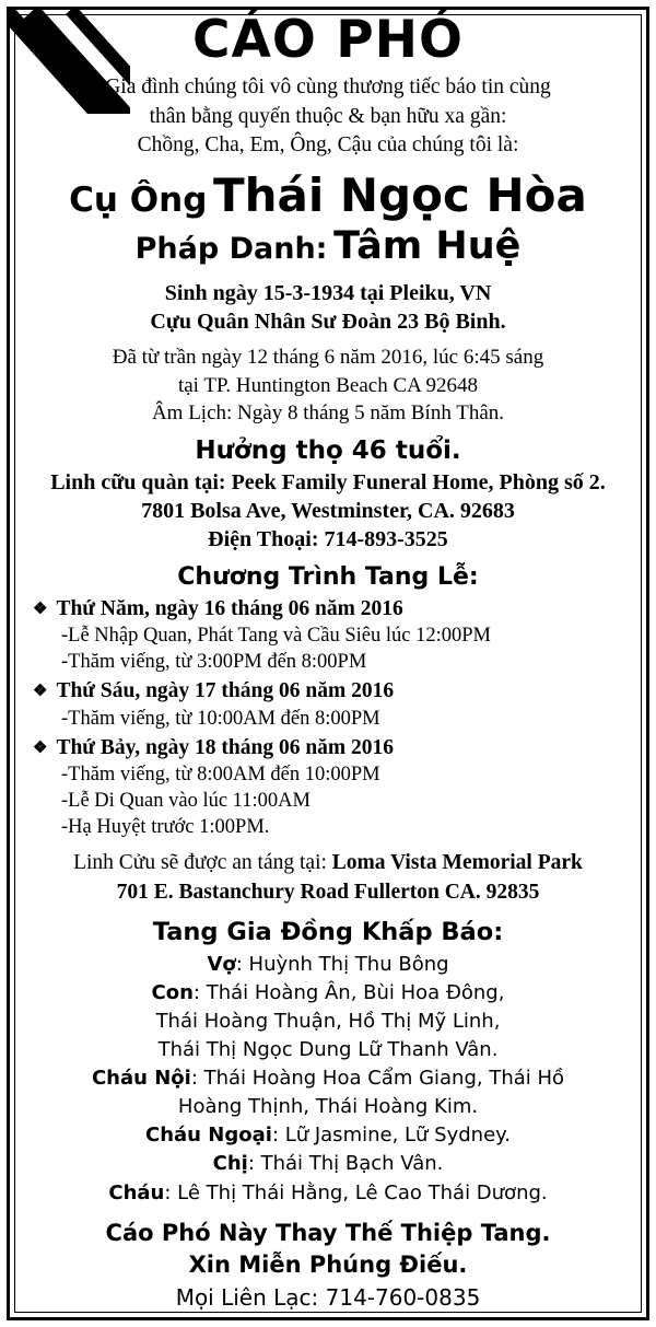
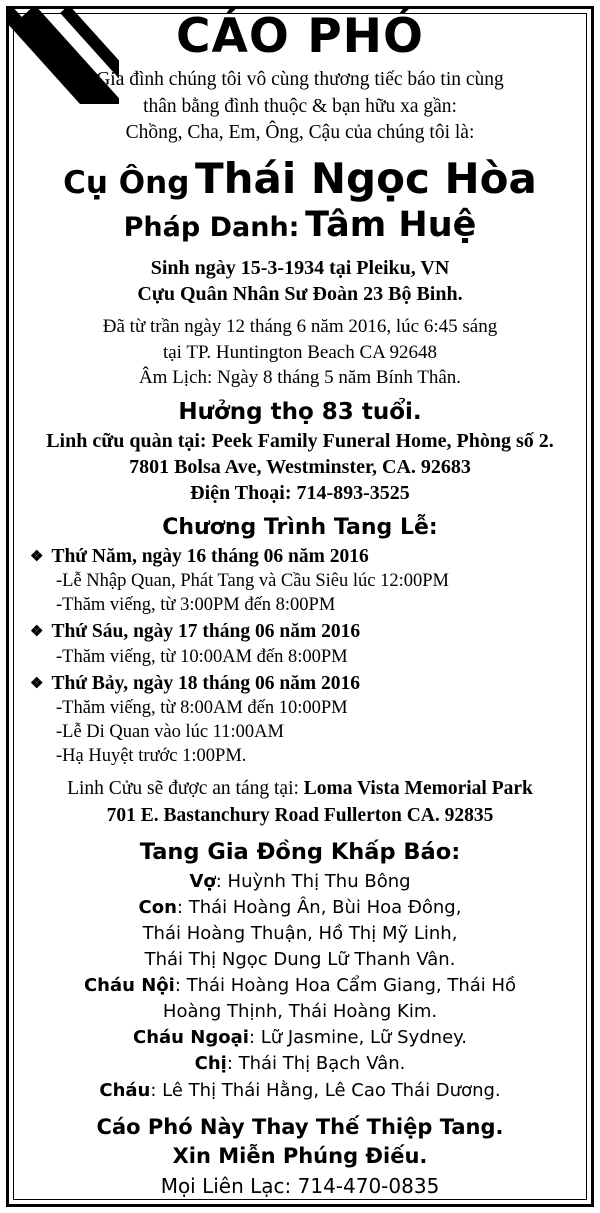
  CÁO PHÓ
  Gia đình chúng tôi vô cùng thương tiếc báo tin cùng
- thân bằng quyến thuộc & bạn hữu xa gần:
+ thân bằng đình thuộc & bạn hữu xa gần:
  Chồng, Cha, Em, Ông, Cậu của chúng tôi là:
  Cụ Ông Thái Ngọc Hòa
  Pháp Danh: Tâm Huệ
  Sinh ngày 15-3-1934 tại Pleiku, VN
  Cựu Quân Nhân Sư Đoàn 23 Bộ Binh.
  Đã từ trần ngày 12 tháng 6 năm 2016, lúc 6:45 sáng
  tại TP. Huntington Beach CA 92648
  Âm Lịch: Ngày 8 tháng 5 năm Bính Thân.
- Hưởng thọ 46 tuổi.
+ Hưởng thọ 83 tuổi.
  Linh cữu quàn tại: Peek Family Funeral Home, Phòng số 2.
  7801 Bolsa Ave, Westminster, CA. 92683
  Điện Thoại: 714-893-3525
  Chương Trình Tang Lễ:
  ❖
  Thứ Năm, ngày 16 tháng 06 năm 2016
  -Lễ Nhập Quan, Phát Tang và Cầu Siêu lúc 12:00PM
  -Thăm viếng, từ 3:00PM đến 8:00PM
  ❖
  Thứ Sáu, ngày 17 tháng 06 năm 2016
  -Thăm viếng, từ 10:00AM đến 8:00PM
  ❖
  Thứ Bảy, ngày 18 tháng 06 năm 2016
  -Thăm viếng, từ 8:00AM đến 10:00PM
  -Lễ Di Quan vào lúc 11:00AM
  -Hạ Huyệt trước 1:00PM.
  Linh Cửu sẽ được an táng tại: Loma Vista Memorial Park
  701 E. Bastanchury Road Fullerton CA. 92835
  Tang Gia Đồng Khấp Báo:
  Vợ: Huỳnh Thị Thu Bông
  Con: Thái Hoàng Ân, Bùi Hoa Đông,
  Thái Hoàng Thuận, Hồ Thị Mỹ Linh,
  Thái Thị Ngọc Dung Lữ Thanh Vân.
  Cháu Nội: Thái Hoàng Hoa Cẩm Giang, Thái Hồ
  Hoàng Thịnh, Thái Hoàng Kim.
  Cháu Ngoại: Lữ Jasmine, Lữ Sydney.
  Chị: Thái Thị Bạch Vân.
  Cháu: Lê Thị Thái Hằng, Lê Cao Thái Dương.
  Cáo Phó Này Thay Thế Thiệp Tang.
  Xin Miễn Phúng Điếu.
- Mọi Liên Lạc: 714-760-0835
+ Mọi Liên Lạc: 714-470-0835
